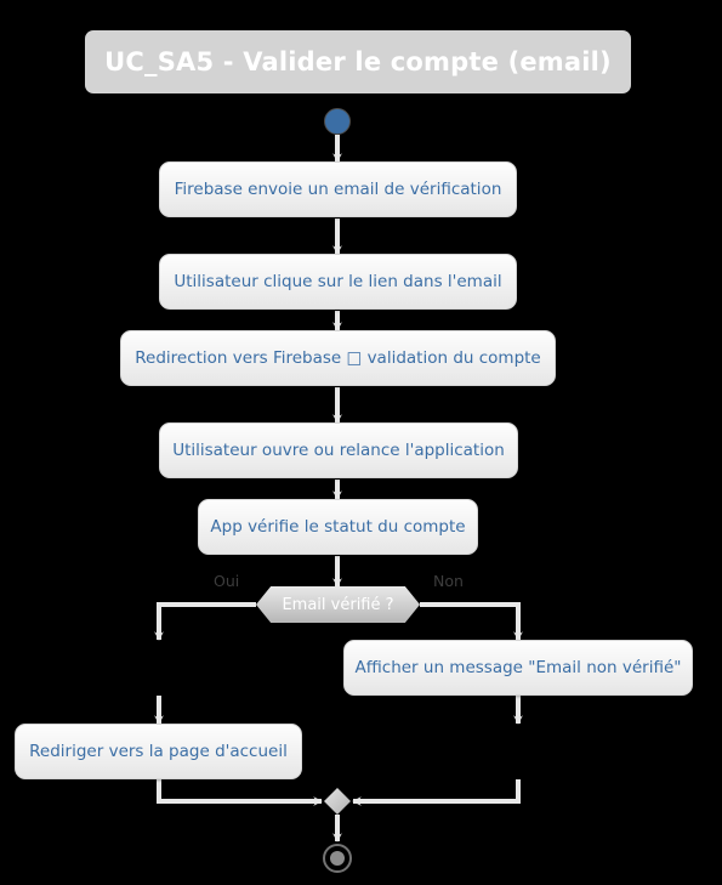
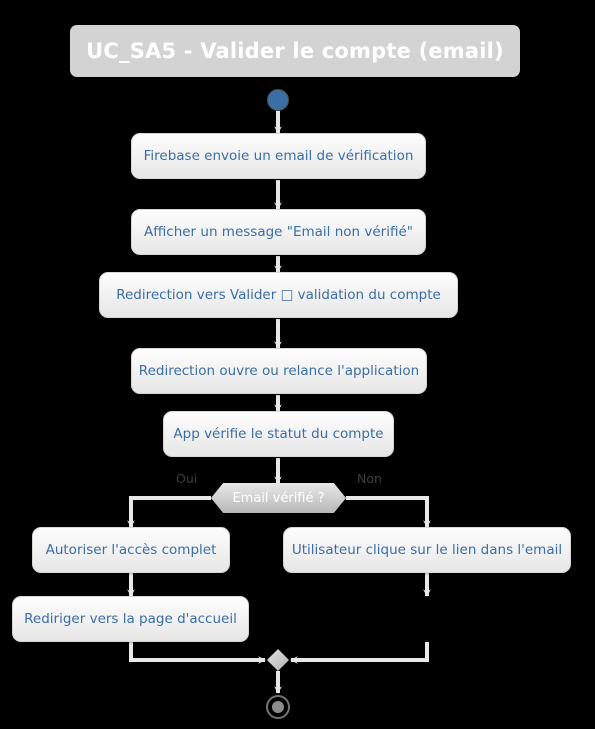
  UC_SA5 - Valider le compte (email)
  Firebase envoie un email de vérification
- Utilisateur clique sur le lien dans l'email
+ Afficher un message "Email non vérifié"
- Redirection vers Firebase □ validation du compte
+ Redirection vers Valider □ validation du compte
- Utilisateur ouvre ou relance l'application
+ Redirection ouvre ou relance l'application
  App vérifie le statut du compte
  Oui
  Non
  Email vérifié ?
+ Autoriser l'accès complet
- Afficher un message "Email non vérifié"
+ Utilisateur clique sur le lien dans l'email
  Rediriger vers la page d'accueil
